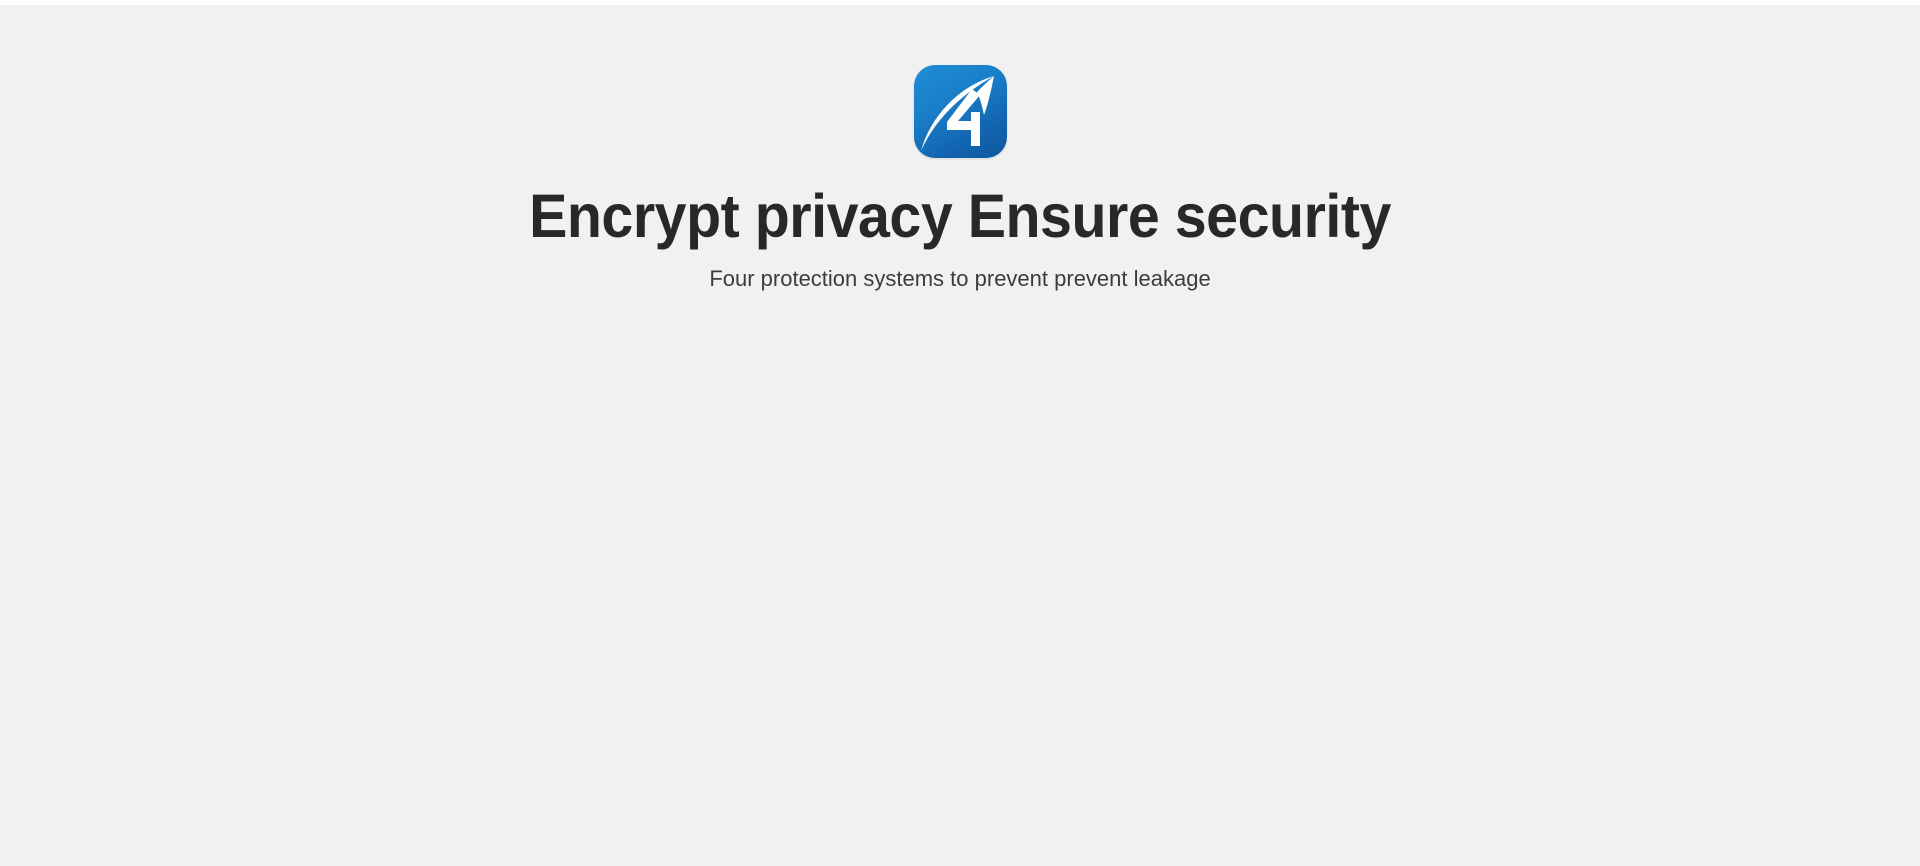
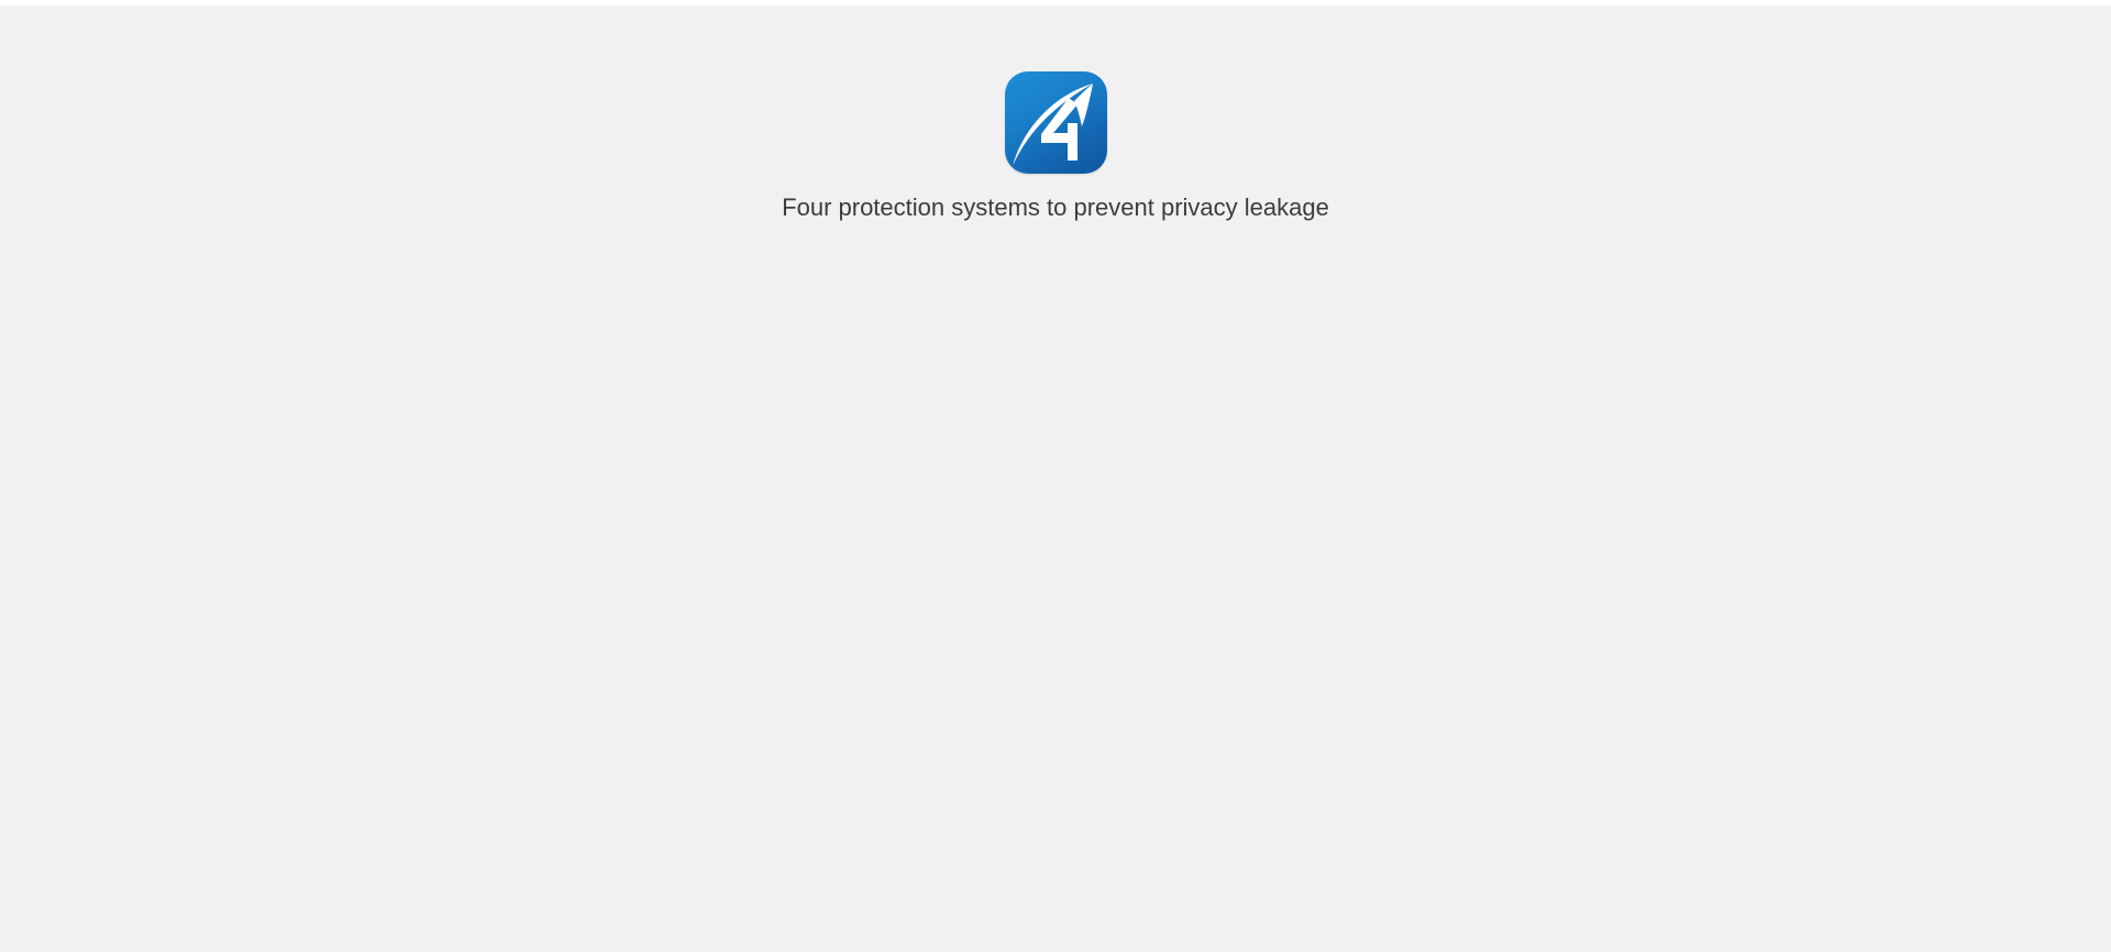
- Encrypt privacy Ensure security
- Four protection systems to prevent prevent leakage
+ Four protection systems to prevent privacy leakage
